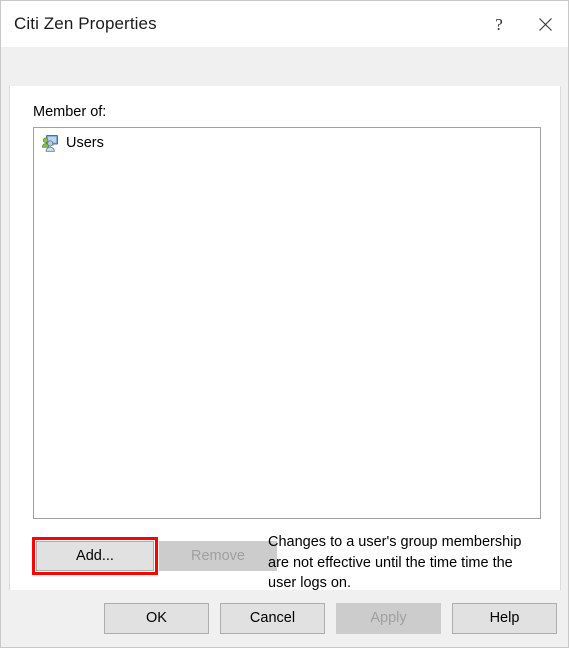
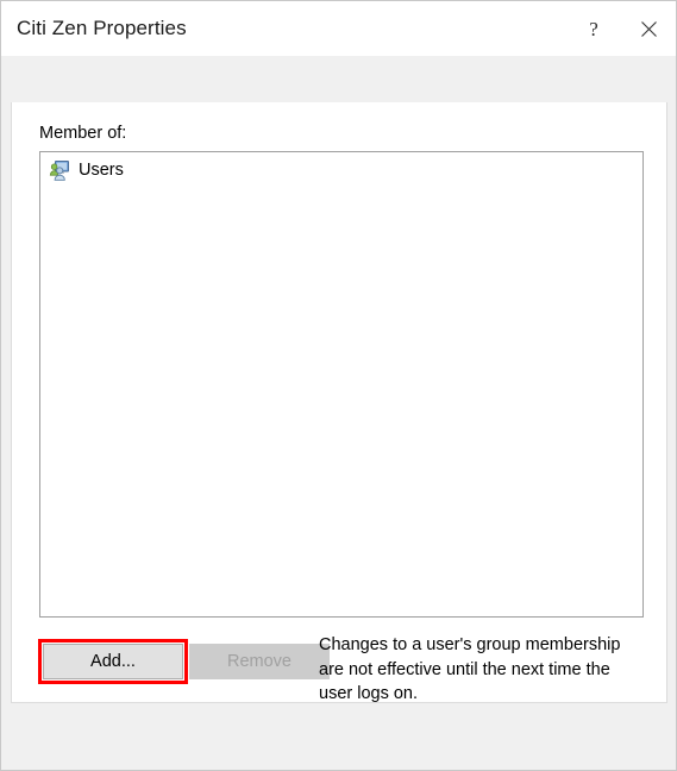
  Citi Zen Properties
  ?
  Member of:
  Users
  Add...
  Remove
- Changes to a user's group membership are not effective until the time time the user logs on.
+ Changes to a user's group membership are not effective until the next time the user logs on.
- OK
- Cancel
- Apply
- Help
